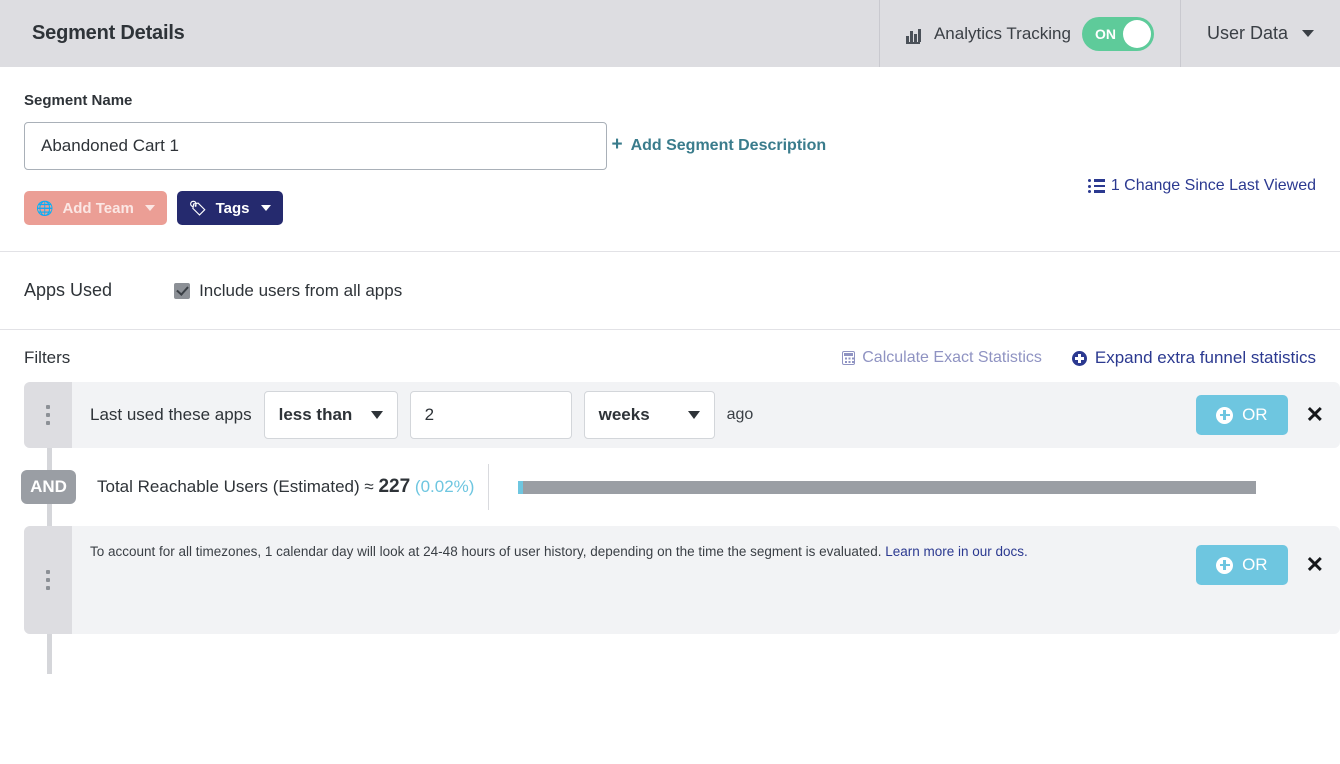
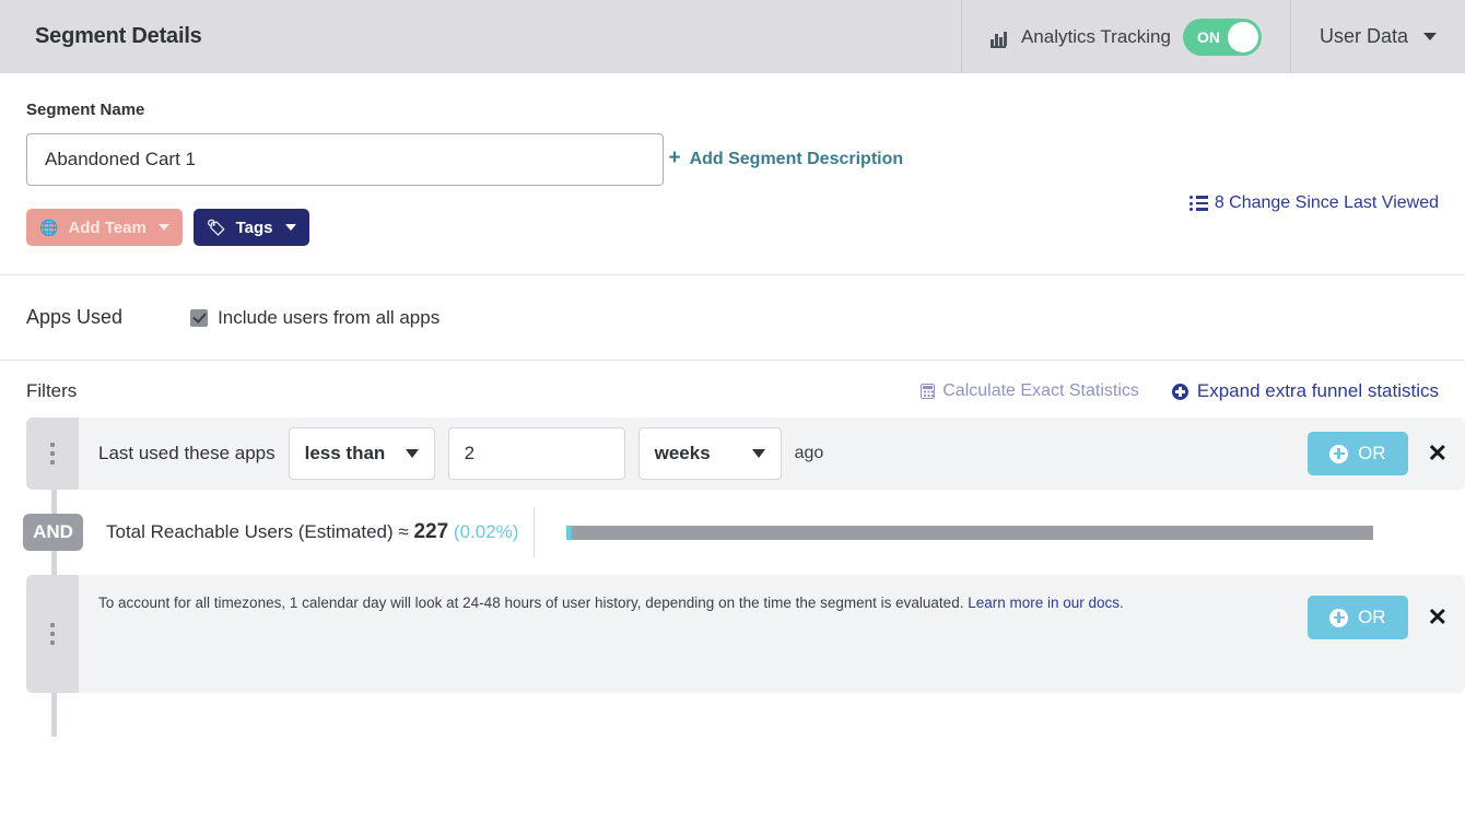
  Segment Details
  Analytics Tracking
  ON
  User Data
  Segment Name
  Abandoned Cart 1
- 1 Change Since Last Viewed
+ 8 Change Since Last Viewed
  +
  Add Segment Description
  🌐
  Add Team
  🏷
  Tags
  Apps Used
  Include users from all apps
  Filters
  Calculate Exact Statistics
  Expand extra funnel statistics
  Last used these apps
  less than
  2
  weeks
  ago
  OR
  ✕
  AND
  Total Reachable Users (Estimated) ≈ 227 (0.02%)
  To account for all timezones, 1 calendar day will look at 24-48 hours of user history, depending on the time the segment is evaluated. Learn more in our docs.
  OR
  ✕
